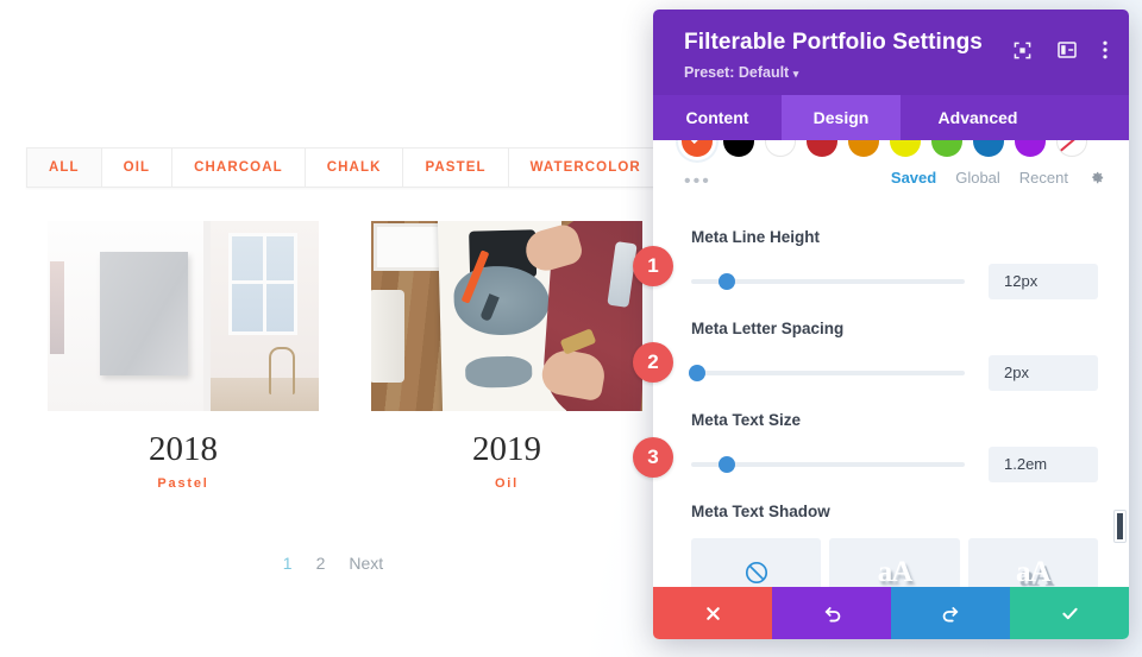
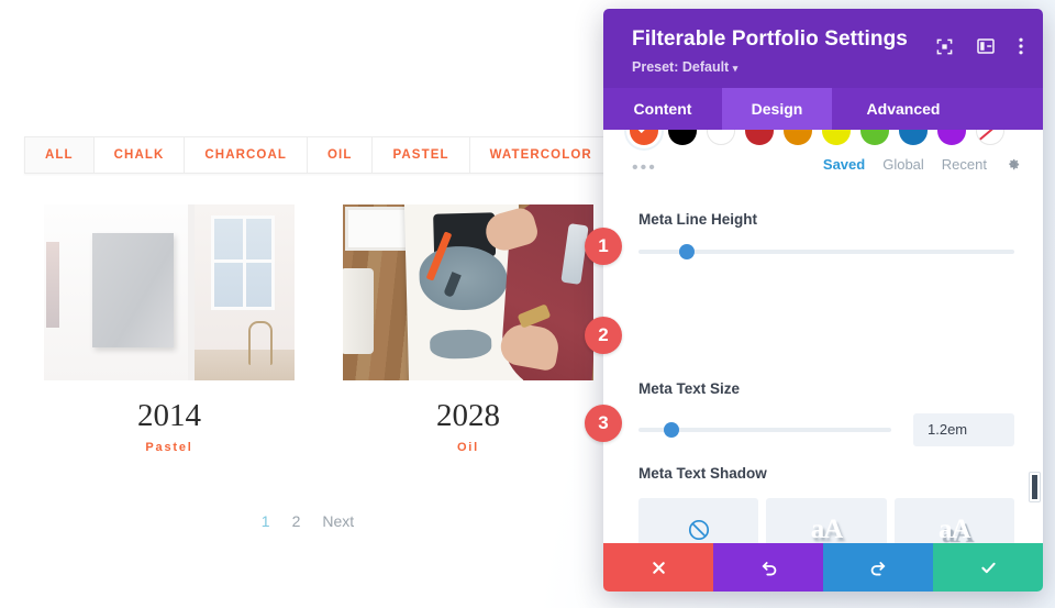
  ALL
- OIL
+ CHALK
  CHARCOAL
- CHALK
+ OIL
  PASTEL
  WATERCOLOR
- 2018
+ 2014
  Pastel
- 2019
+ 2028
  Oil
  1
  2
  Next
  Filterable Portfolio Settings
  Preset: Default ▾
  Content
  Design
  Advanced
  •••
  Saved
  Global
  Recent
  Meta Line Height
- 12px
- Meta Letter Spacing
- 2px
  Meta Text Size
  1.2em
  Meta Text Shadow
  aA
  aA
  1
  2
  3
